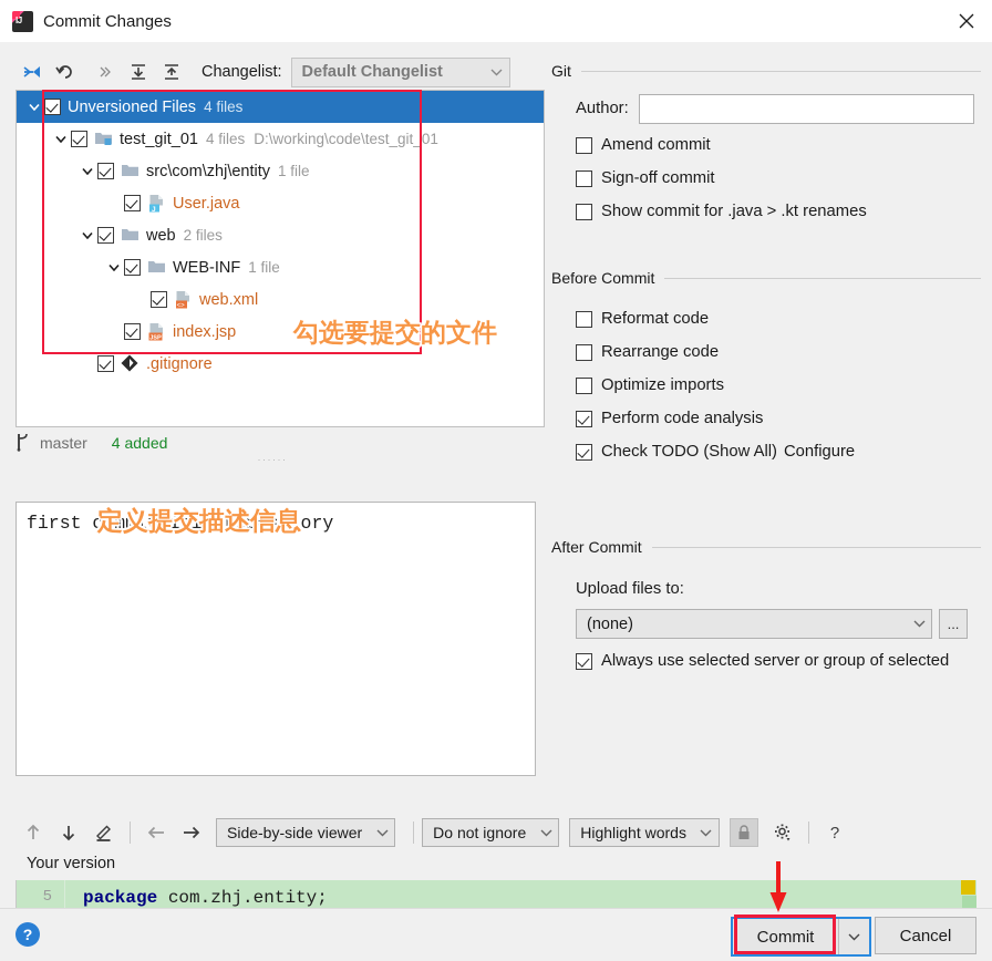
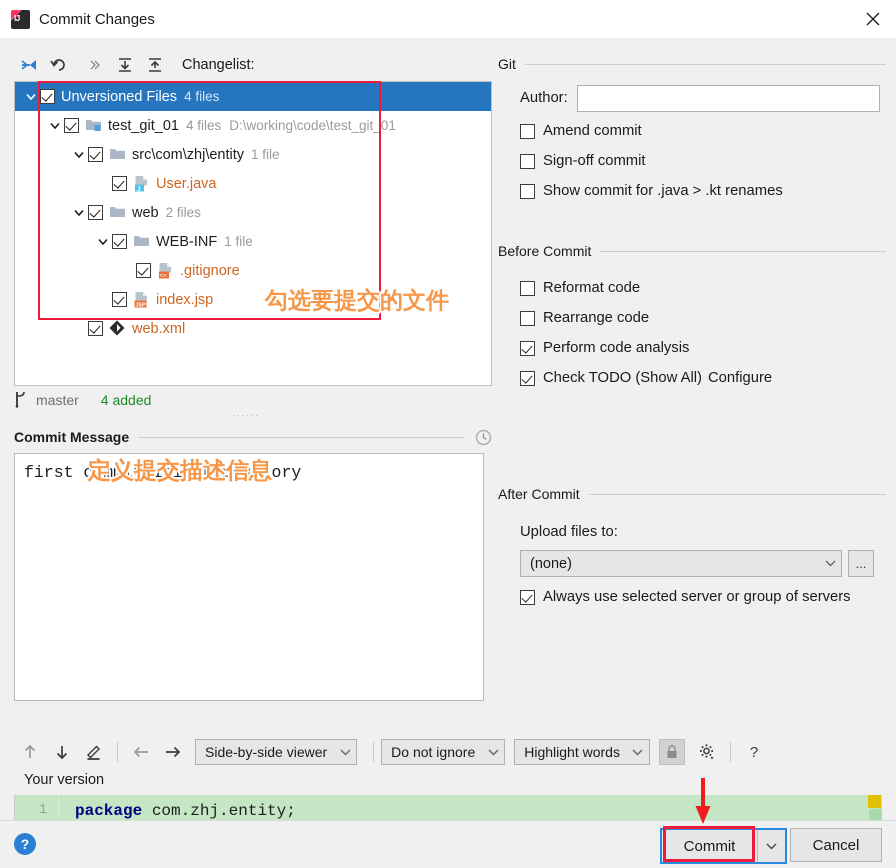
  Commit Changes
  Changelist:
- Default Changelist
  Unversioned Files
  4 files
  test_git_01
  4 files
  D:\working\code\test_git_01
  src\com\zhj\entity
  1 file
  User.java
  web
  2 files
  WEB-INF
  1 file
- web.xml
+ .gitignore
  index.jsp
- .gitignore
+ web.xml
  master
  4 added
  ······
+ Commit Message
  first commit,init repository
  Git
  Author:
  Amend commit
  Sign-off commit
  Show commit for .java > .kt renames
  Before Commit
  Reformat code
  Rearrange code
- Optimize imports
  Perform code analysis
  Check TODO (Show All)
  Configure
  After Commit
  Upload files to:
  (none)
  ...
- Always use selected server or group of selected
+ Always use selected server or group of servers
  Side-by-side viewer
  Do not ignore
  Highlight words
  ?
  Your version
- 5
+ 1
  package com.zhj.entity;
  ?
  Commit
  Cancel
  勾选要提交的文件
  定义提交描述信息
